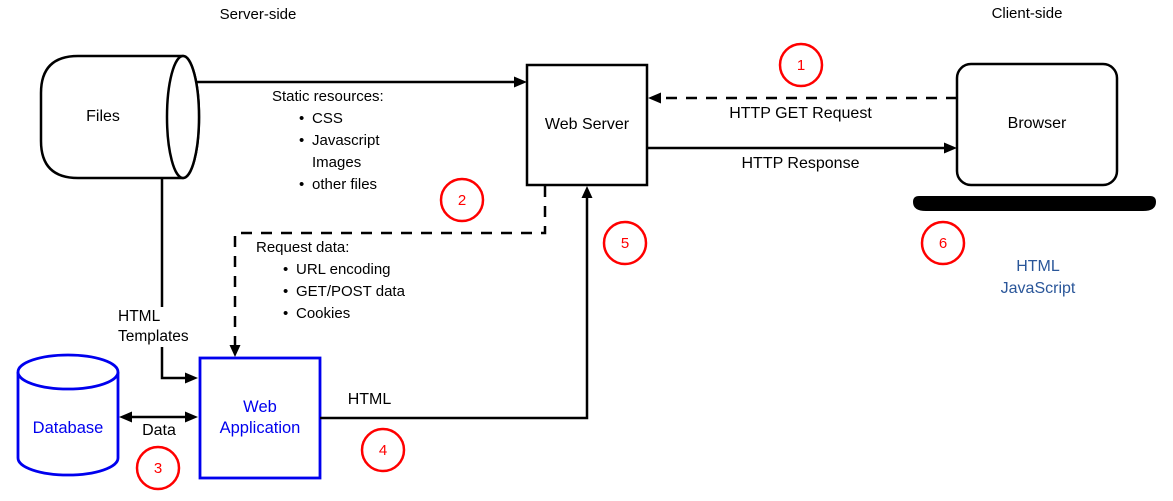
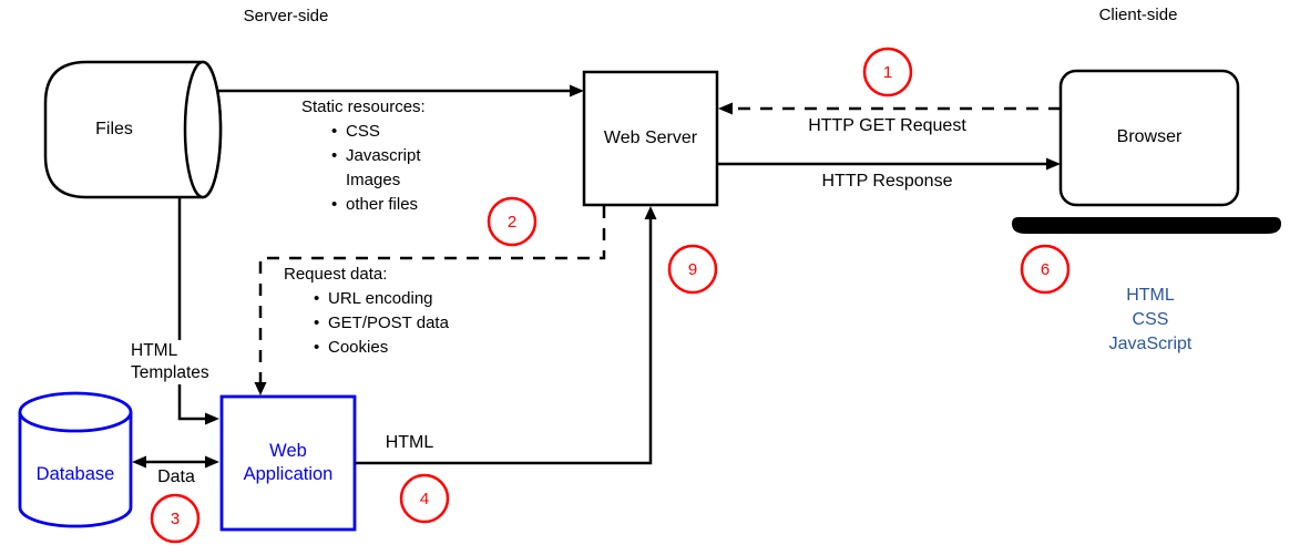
  Server-side
  Client-side
  Files
  Web Server
  Browser
  Database
  Web Application
  Static resources:
  • CSS
  • Javascript
  Images
  • other files
  Request data:
  • URL encoding
  • GET/POST data
  • Cookies
  HTTP GET Request
  HTTP Response
  HTML Templates
  Data
  HTML
  HTML
+ CSS
  JavaScript
  1
  2
  3
  4
- 5
+ 9
  6
